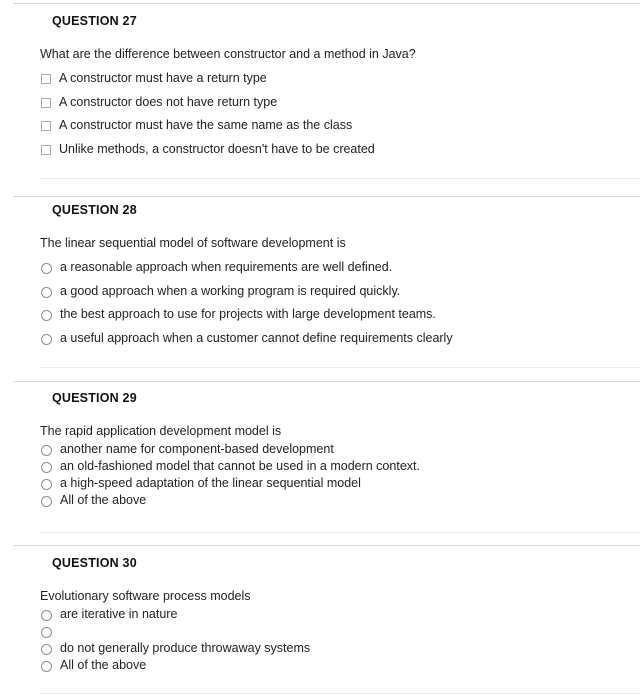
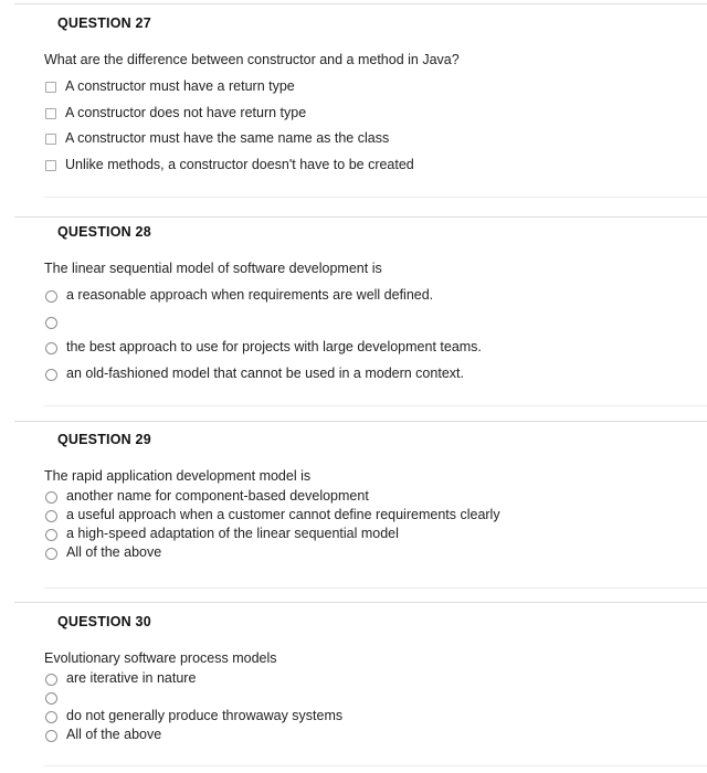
  QUESTION 27
  What are the difference between constructor and a method in Java?
  A constructor must have a return type
  A constructor does not have return type
  A constructor must have the same name as the class
  Unlike methods, a constructor doesn't have to be created
  QUESTION 28
  The linear sequential model of software development is
  a reasonable approach when requirements are well defined.
- a good approach when a working program is required quickly.
  the best approach to use for projects with large development teams.
- a useful approach when a customer cannot define requirements clearly
+ an old-fashioned model that cannot be used in a modern context.
  QUESTION 29
  The rapid application development model is
  another name for component-based development
- an old-fashioned model that cannot be used in a modern context.
+ a useful approach when a customer cannot define requirements clearly
  a high-speed adaptation of the linear sequential model
  All of the above
  QUESTION 30
  Evolutionary software process models
  are iterative in nature
  do not generally produce throwaway systems
  All of the above
